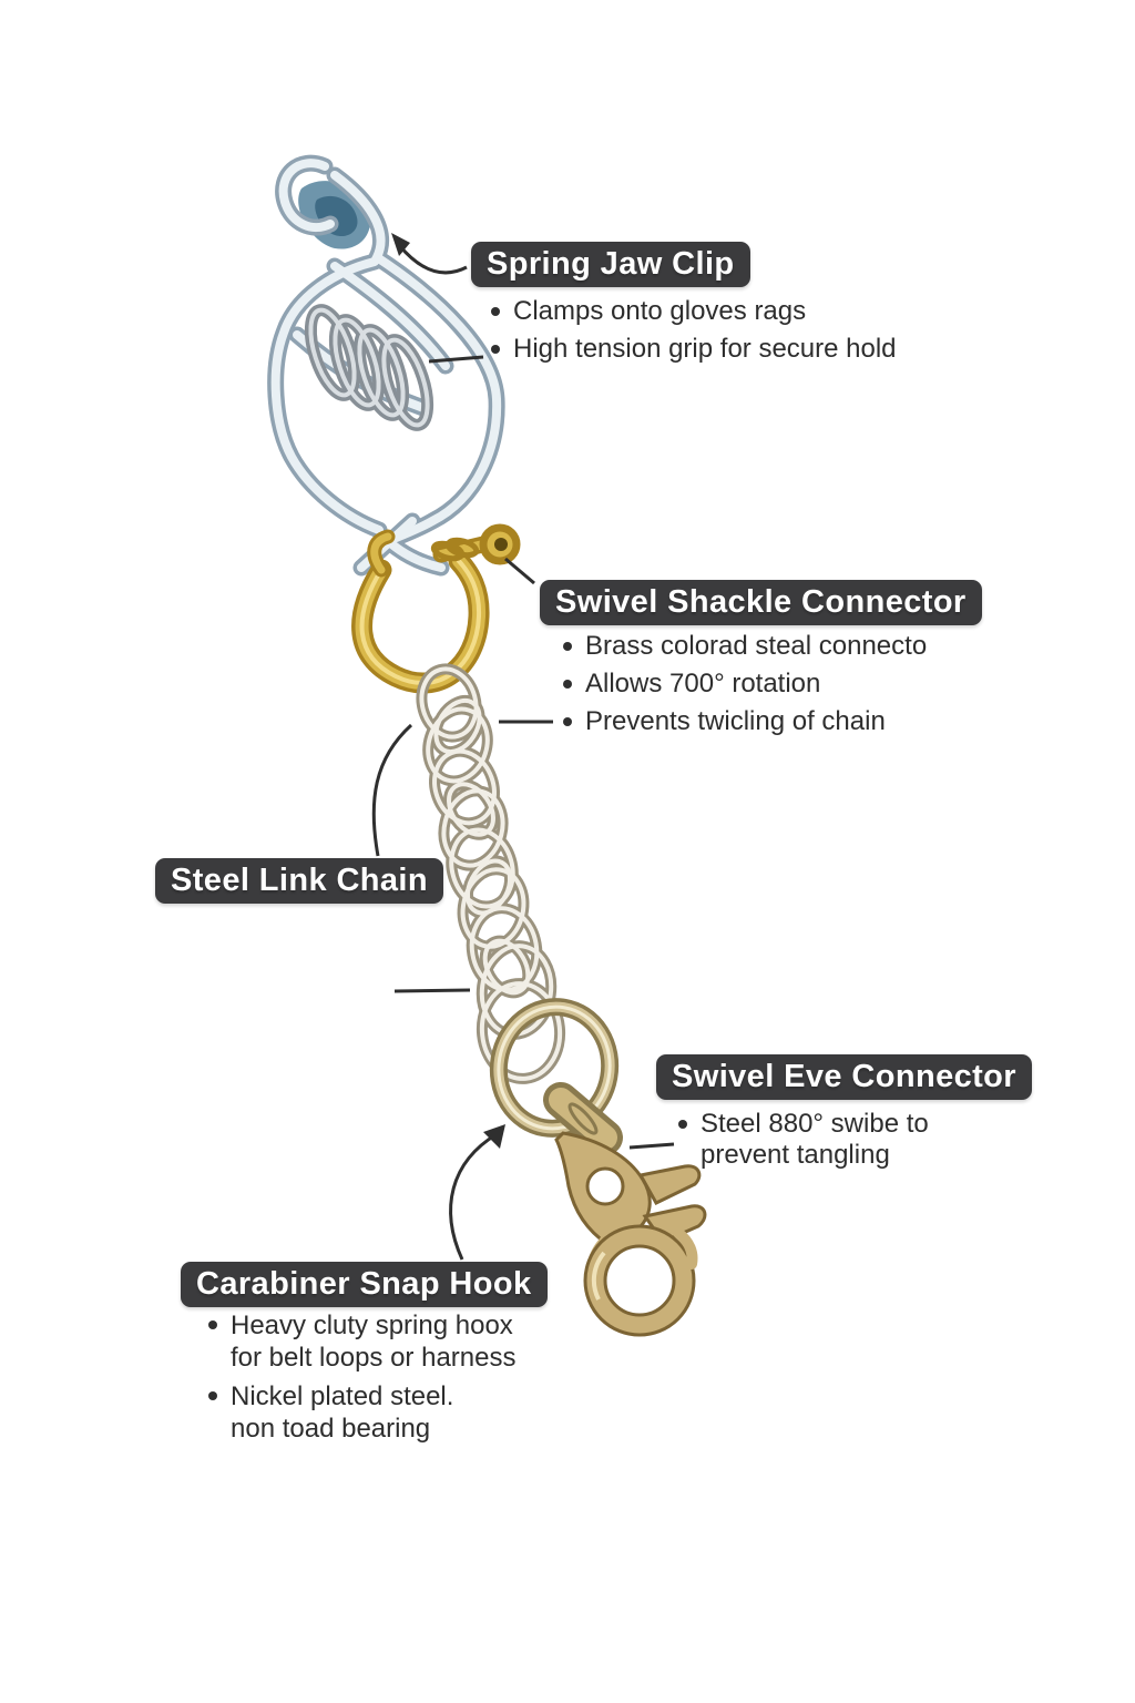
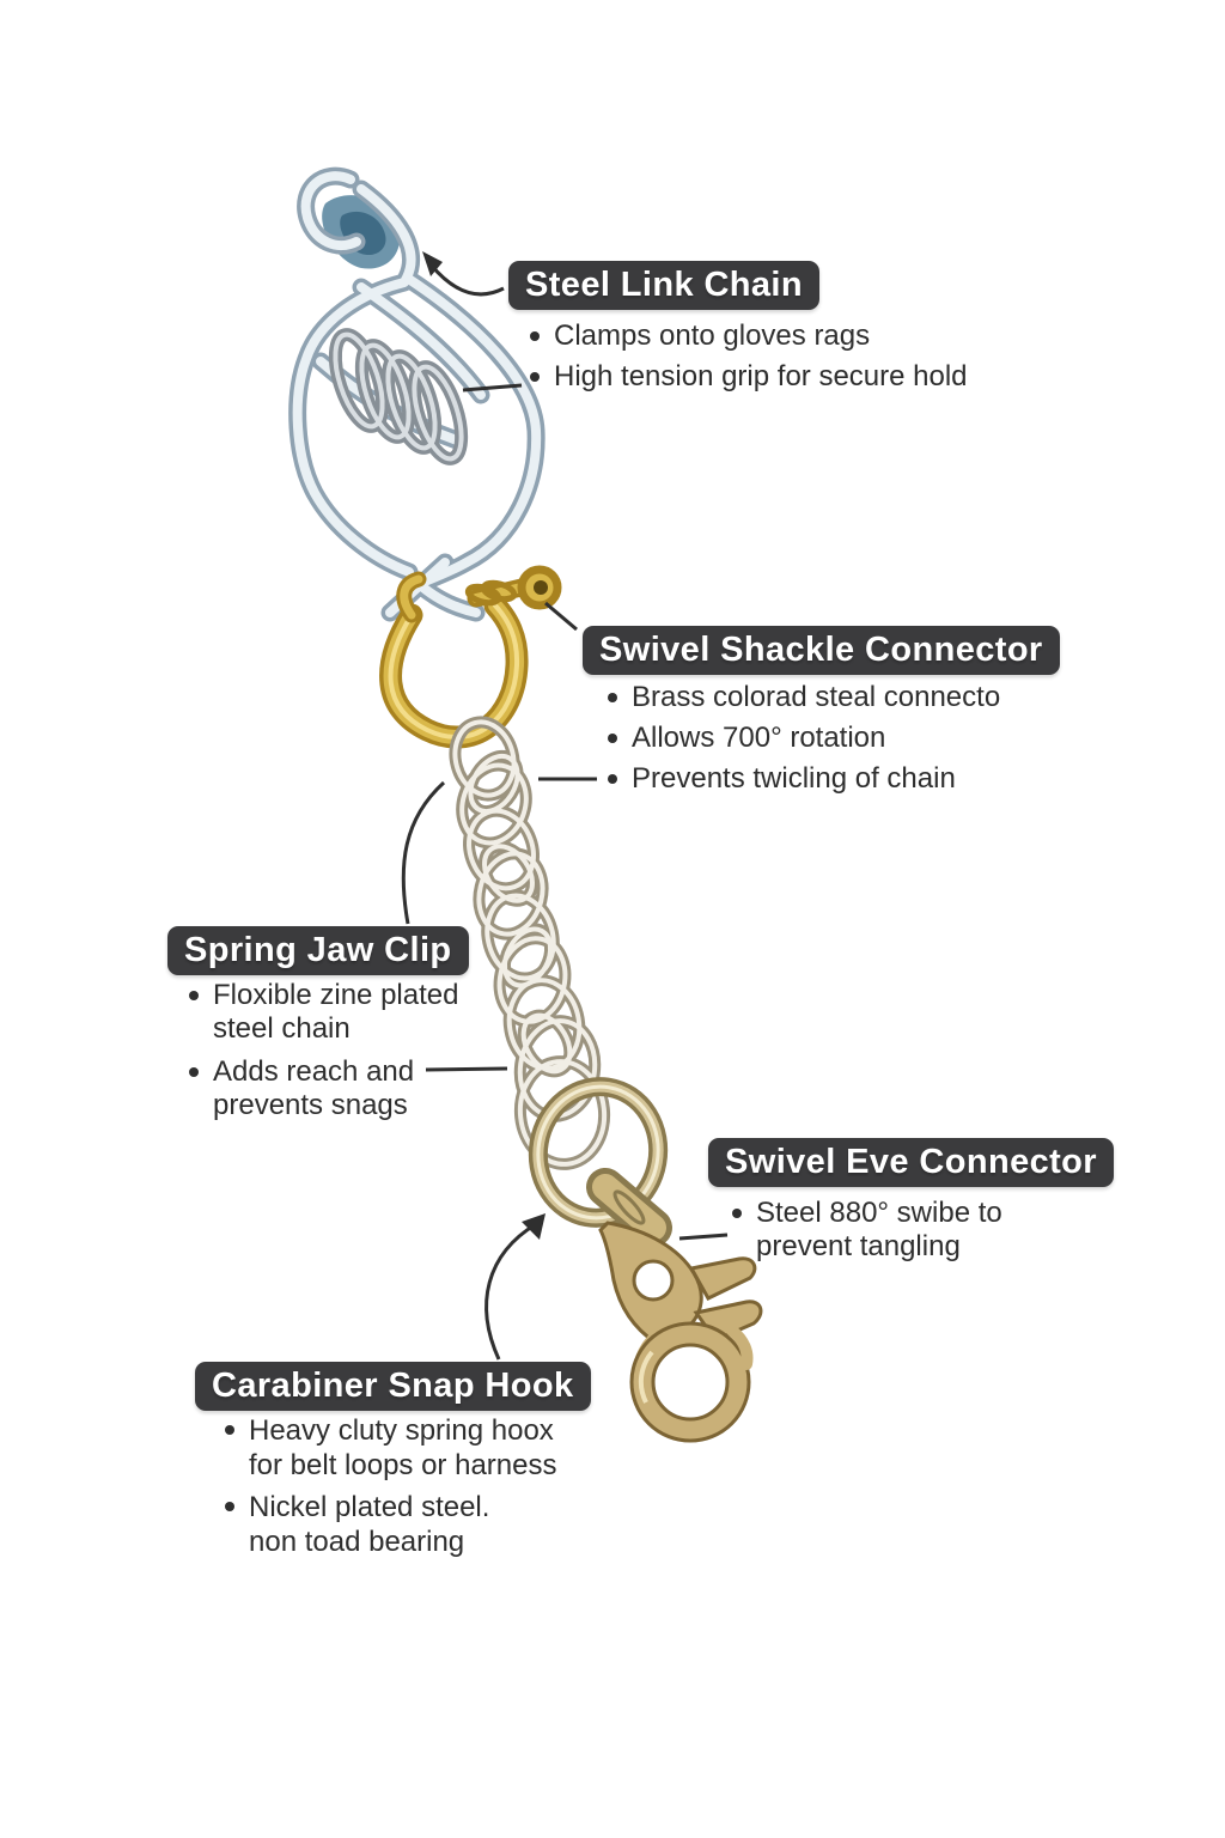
- Spring Jaw Clip
+ Steel Link Chain
  Clamps onto gloves rags
  High tension grip for secure hold
  Swivel Shackle Connector
  Brass colorad steal connecto
  Allows 700° rotation
  Prevents twicling of chain
- Steel Link Chain
+ Spring Jaw Clip
+ Floxible zine plated
+ steel chain
+ Adds reach and
+ prevents snags
  Swivel Eve Connector
  Steel 880° swibe to
  prevent tangling
  Carabiner Snap Hook
  Heavy cluty spring hoox
  for belt loops or harness
  Nickel plated steel.
  non toad bearing
